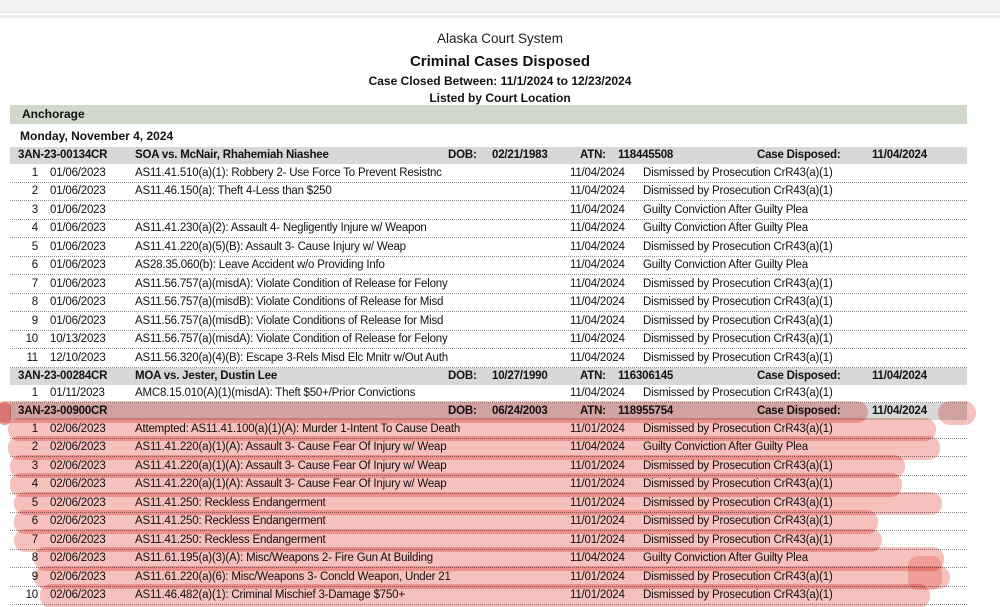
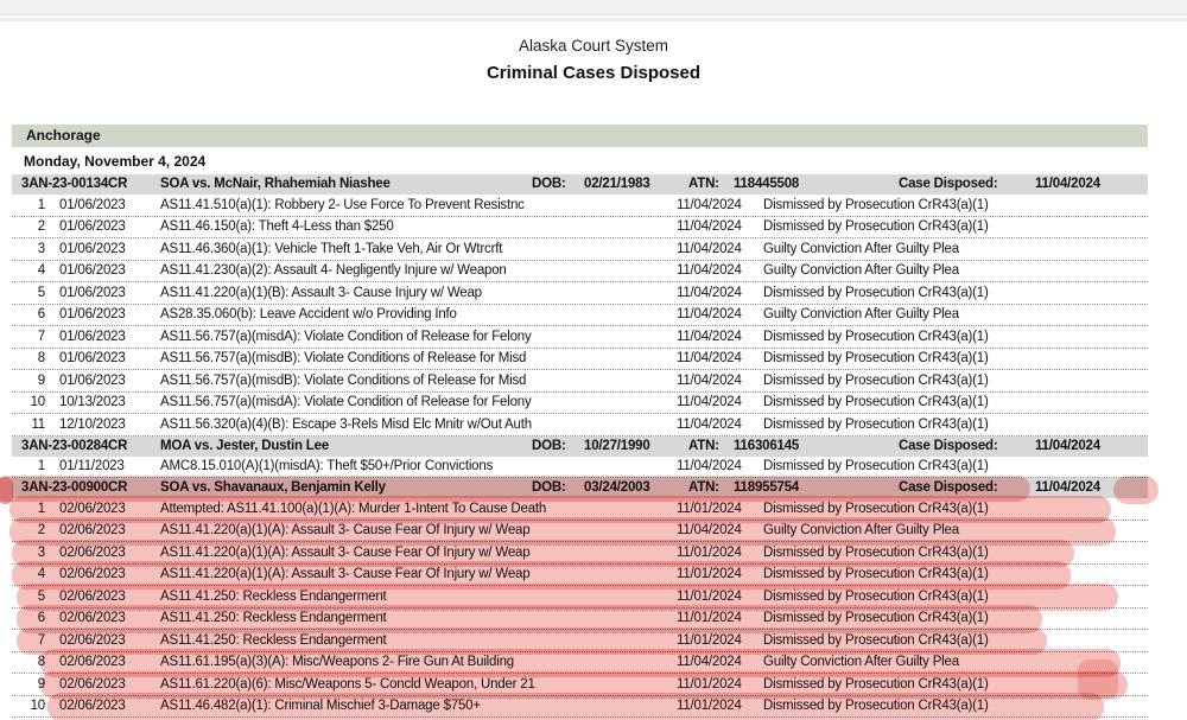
  Alaska Court System
  Criminal Cases Disposed
- Case Closed Between: 11/1/2024 to 12/23/2024
- Listed by Court Location
  Anchorage
  Monday, November 4, 2024
  3AN-23-00134CR
  SOA vs. McNair, Rhahemiah Niashee
  DOB:
  02/21/1983
  ATN:
  118445508
  Case Disposed:
  11/04/2024
  1
  01/06/2023
  AS11.41.510(a)(1): Robbery 2- Use Force To Prevent Resistnc
  11/04/2024
  Dismissed by Prosecution CrR43(a)(1)
  2
  01/06/2023
  AS11.46.150(a): Theft 4-Less than $250
  11/04/2024
  Dismissed by Prosecution CrR43(a)(1)
  3
  01/06/2023
+ AS11.46.360(a)(1): Vehicle Theft 1-Take Veh, Air Or Wtrcrft
  11/04/2024
  Guilty Conviction After Guilty Plea
  4
  01/06/2023
  AS11.41.230(a)(2): Assault 4- Negligently Injure w/ Weapon
  11/04/2024
  Guilty Conviction After Guilty Plea
  5
  01/06/2023
- AS11.41.220(a)(5)(B): Assault 3- Cause Injury w/ Weap
+ AS11.41.220(a)(1)(B): Assault 3- Cause Injury w/ Weap
  11/04/2024
  Dismissed by Prosecution CrR43(a)(1)
  6
  01/06/2023
  AS28.35.060(b): Leave Accident w/o Providing Info
  11/04/2024
  Guilty Conviction After Guilty Plea
  7
  01/06/2023
  AS11.56.757(a)(misdA): Violate Condition of Release for Felony
  11/04/2024
  Dismissed by Prosecution CrR43(a)(1)
  8
  01/06/2023
  AS11.56.757(a)(misdB): Violate Conditions of Release for Misd
  11/04/2024
  Dismissed by Prosecution CrR43(a)(1)
  9
  01/06/2023
  AS11.56.757(a)(misdB): Violate Conditions of Release for Misd
  11/04/2024
  Dismissed by Prosecution CrR43(a)(1)
  10
  10/13/2023
  AS11.56.757(a)(misdA): Violate Condition of Release for Felony
  11/04/2024
  Dismissed by Prosecution CrR43(a)(1)
  11
  12/10/2023
  AS11.56.320(a)(4)(B): Escape 3-Rels Misd Elc Mnitr w/Out Auth
  11/04/2024
  Dismissed by Prosecution CrR43(a)(1)
  3AN-23-00284CR
  MOA vs. Jester, Dustin Lee
  DOB:
  10/27/1990
  ATN:
  116306145
  Case Disposed:
  11/04/2024
  1
  01/11/2023
  AMC8.15.010(A)(1)(misdA): Theft $50+/Prior Convictions
  11/04/2024
  Dismissed by Prosecution CrR43(a)(1)
  3AN-23-00900CR
+ SOA vs. Shavanaux, Benjamin Kelly
  DOB:
- 06/24/2003
+ 03/24/2003
  ATN:
  118955754
  Case Disposed:
  11/04/2024
  1
  02/06/2023
  Attempted: AS11.41.100(a)(1)(A): Murder 1-Intent To Cause Death
  11/01/2024
  Dismissed by Prosecution CrR43(a)(1)
  2
  02/06/2023
  AS11.41.220(a)(1)(A): Assault 3- Cause Fear Of Injury w/ Weap
  11/04/2024
  Guilty Conviction After Guilty Plea
  3
  02/06/2023
  AS11.41.220(a)(1)(A): Assault 3- Cause Fear Of Injury w/ Weap
  11/01/2024
  Dismissed by Prosecution CrR43(a)(1)
  4
  02/06/2023
  AS11.41.220(a)(1)(A): Assault 3- Cause Fear Of Injury w/ Weap
  11/01/2024
  Dismissed by Prosecution CrR43(a)(1)
  5
  02/06/2023
  AS11.41.250: Reckless Endangerment
  11/01/2024
  Dismissed by Prosecution CrR43(a)(1)
  6
  02/06/2023
  AS11.41.250: Reckless Endangerment
  11/01/2024
  Dismissed by Prosecution CrR43(a)(1)
  7
  02/06/2023
  AS11.41.250: Reckless Endangerment
  11/01/2024
  Dismissed by Prosecution CrR43(a)(1)
  8
  02/06/2023
  AS11.61.195(a)(3)(A): Misc/Weapons 2- Fire Gun At Building
  11/04/2024
  Guilty Conviction After Guilty Plea
  9
  02/06/2023
- AS11.61.220(a)(6): Misc/Weapons 3- Concld Weapon, Under 21
+ AS11.61.220(a)(6): Misc/Weapons 5- Concld Weapon, Under 21
  11/01/2024
  Dismissed by Prosecution CrR43(a)(1)
  10
  02/06/2023
  AS11.46.482(a)(1): Criminal Mischief 3-Damage $750+
  11/01/2024
  Dismissed by Prosecution CrR43(a)(1)
